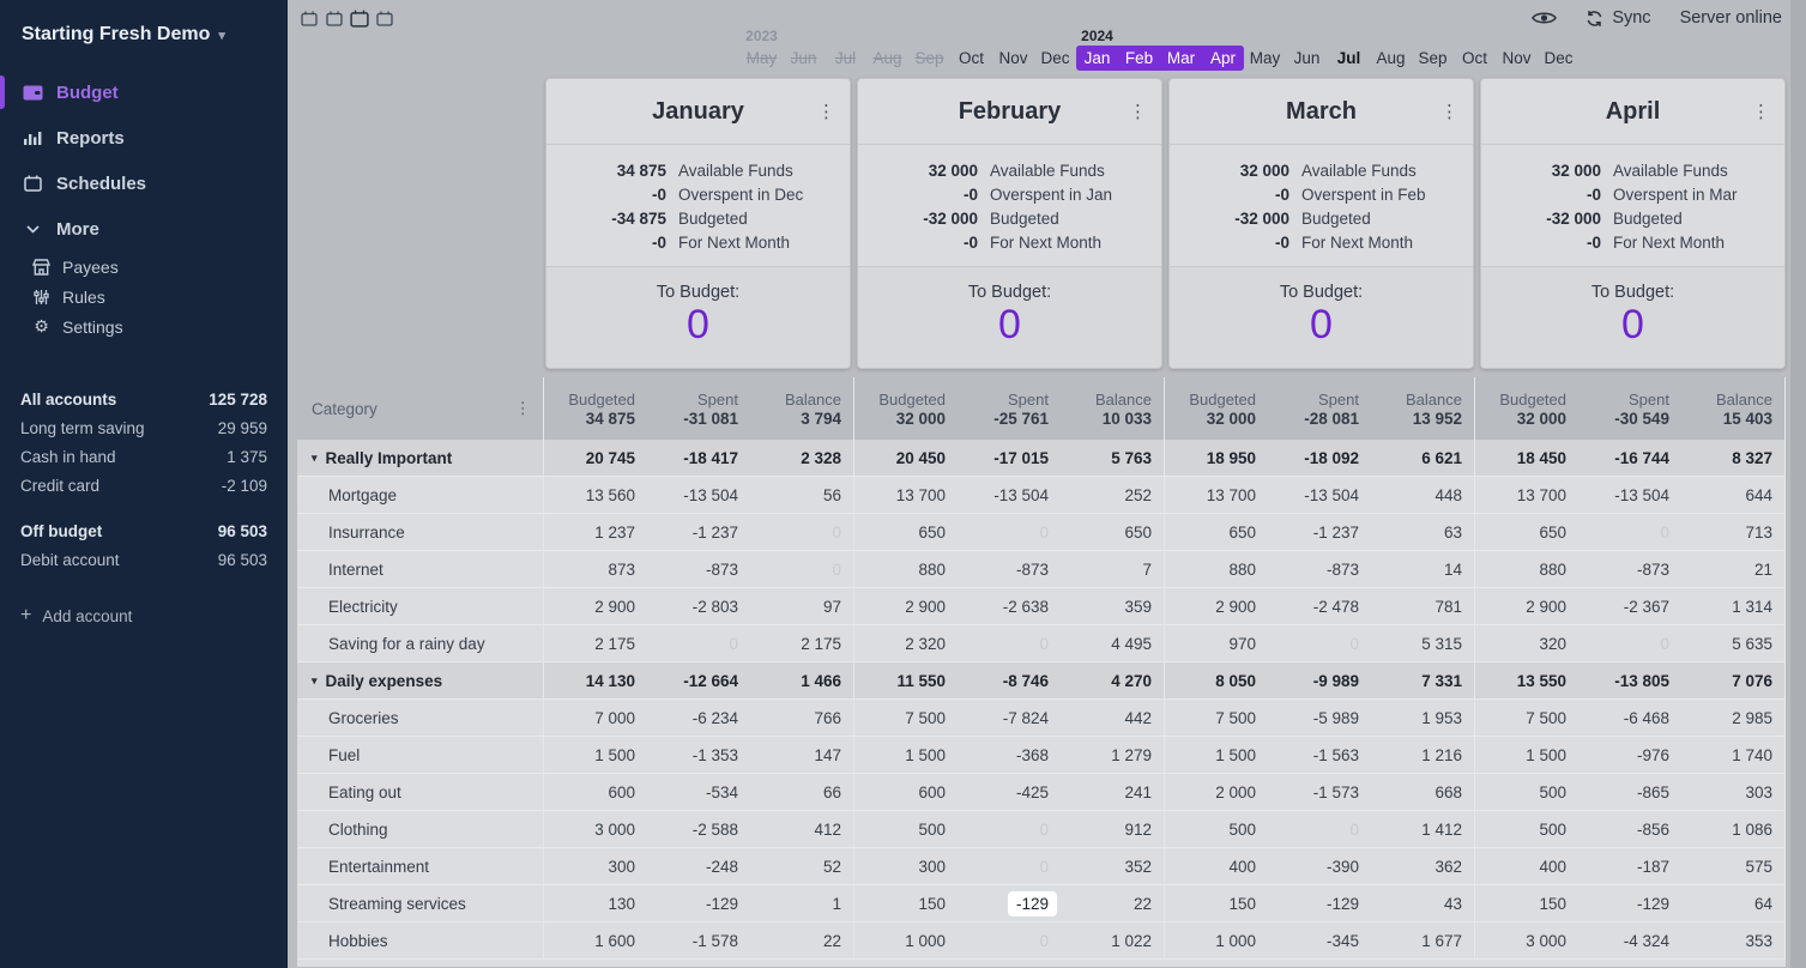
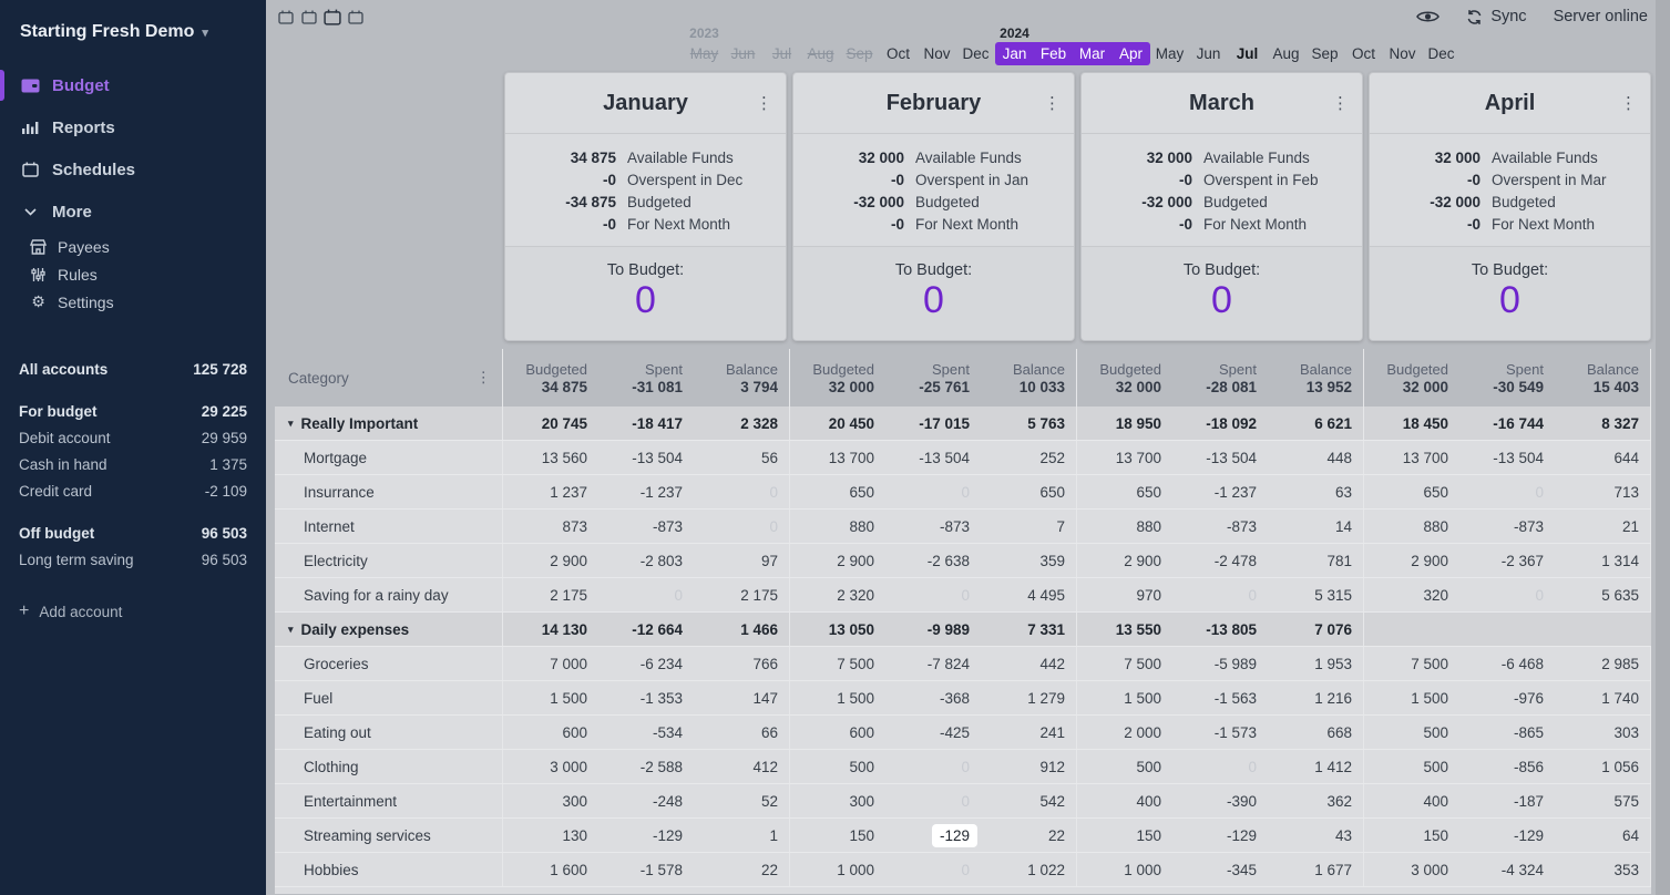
  Starting Fresh Demo
  ▾
  Budget
  Reports
  Schedules
  More
  Payees
  Rules
  ⚙
  Settings
  All accounts
  125 728
+ For budget
+ 29 225
- Long term saving
+ Debit account
  29 959
  Cash in hand
  1 375
  Credit card
  -2 109
  Off budget
  96 503
- Debit account
+ Long term saving
  96 503
  +
  Add account
  Sync
  Server online
  2023
  May
  Jun
  Jul
  Aug
  Sep
  Oct
  Nov
  Dec
  2024
  Jan
  Feb
  Mar
  Apr
  May
  Jun
  Jul
  Aug
  Sep
  Oct
  Nov
  Dec
  January
  ⋮
  34 875
  Available Funds
  -0
  Overspent in Dec
  -34 875
  Budgeted
  -0
  For Next Month
  To Budget:
  0
  February
  ⋮
  32 000
  Available Funds
  -0
  Overspent in Jan
  -32 000
  Budgeted
  -0
  For Next Month
  To Budget:
  0
  March
  ⋮
  32 000
  Available Funds
  -0
  Overspent in Feb
  -32 000
  Budgeted
  -0
  For Next Month
  To Budget:
  0
  April
  ⋮
  32 000
  Available Funds
  -0
  Overspent in Mar
  -32 000
  Budgeted
  -0
  For Next Month
  To Budget:
  0
  Category
  ⋮
  Budgeted
  34 875
  Spent
  -31 081
  Balance
  3 794
  Budgeted
  32 000
  Spent
  -25 761
  Balance
  10 033
  Budgeted
  32 000
  Spent
  -28 081
  Balance
  13 952
  Budgeted
  32 000
  Spent
  -30 549
  Balance
  15 403
  ▾
  Really Important
  20 745
  -18 417
  2 328
  20 450
  -17 015
  5 763
  18 950
  -18 092
  6 621
  18 450
  -16 744
  8 327
  Mortgage
  13 560
  -13 504
  56
  13 700
  -13 504
  252
  13 700
  -13 504
  448
  13 700
  -13 504
  644
  Insurrance
  1 237
  -1 237
  650
  650
  650
  -1 237
  63
  650
  713
  Internet
  873
  -873
  880
  -873
  7
  880
  -873
  14
  880
  -873
  21
  Electricity
  2 900
  -2 803
  97
  2 900
  -2 638
  359
  2 900
  -2 478
  781
  2 900
  -2 367
  1 314
  Saving for a rainy day
  2 175
  2 175
  2 320
  4 495
  970
  5 315
  320
  5 635
  ▾
  Daily expenses
  14 130
  -12 664
  1 466
- 11 550
- -8 746
- 4 270
- 8 050
+ 13 050
  -9 989
  7 331
  13 550
  -13 805
  7 076
  Groceries
  7 000
  -6 234
  766
  7 500
  -7 824
  442
  7 500
  -5 989
  1 953
  7 500
  -6 468
  2 985
  Fuel
  1 500
  -1 353
  147
  1 500
  -368
  1 279
  1 500
  -1 563
  1 216
  1 500
  -976
  1 740
  Eating out
  600
  -534
  66
  600
  -425
  241
  2 000
  -1 573
  668
  500
  -865
  303
  Clothing
  3 000
  -2 588
  412
  500
  912
  500
  1 412
  500
  -856
- 1 086
+ 1 056
  Entertainment
  300
  -248
  52
  300
- 352
+ 542
  400
  -390
  362
  400
  -187
  575
  Streaming services
  130
  -129
  1
  150
  -129
  22
  150
  -129
  43
  150
  -129
  64
  Hobbies
  1 600
  -1 578
  22
  1 000
  1 022
  1 000
  -345
  1 677
  3 000
  -4 324
  353
